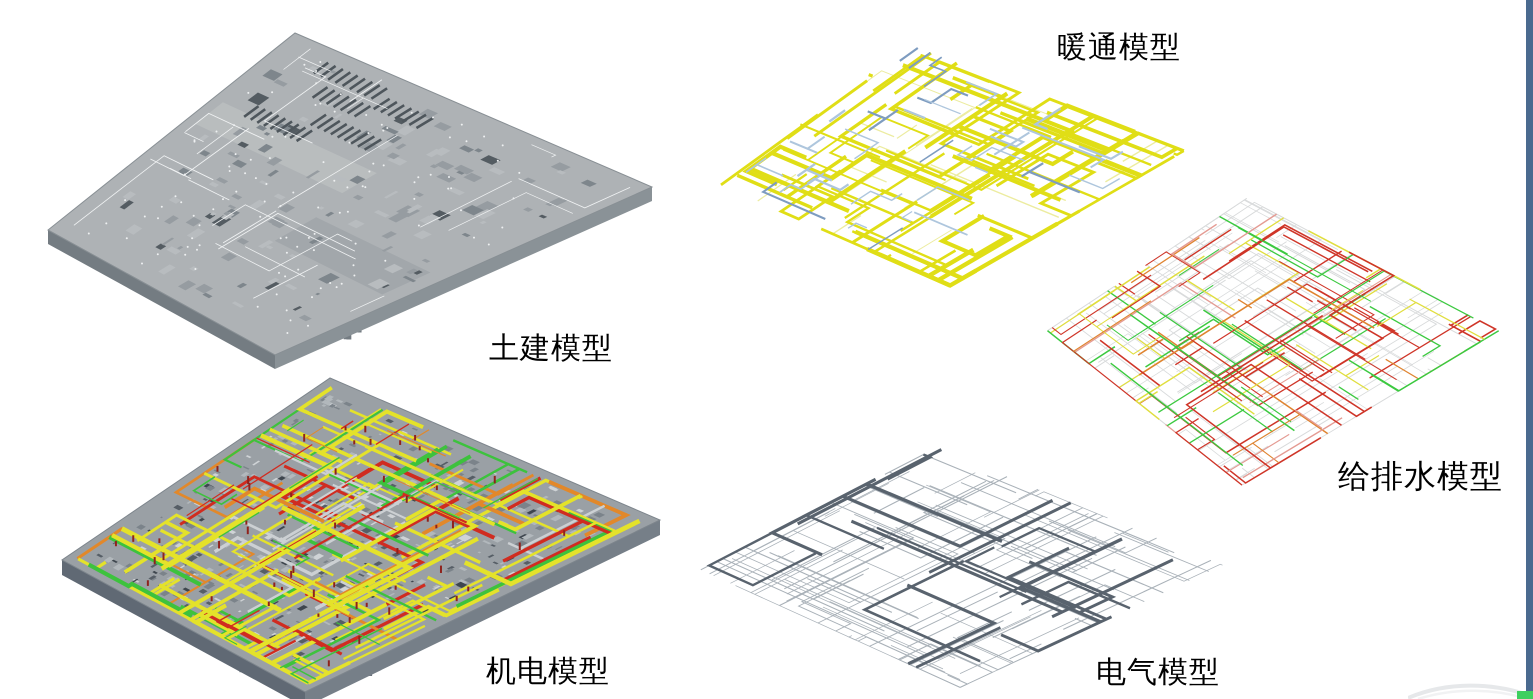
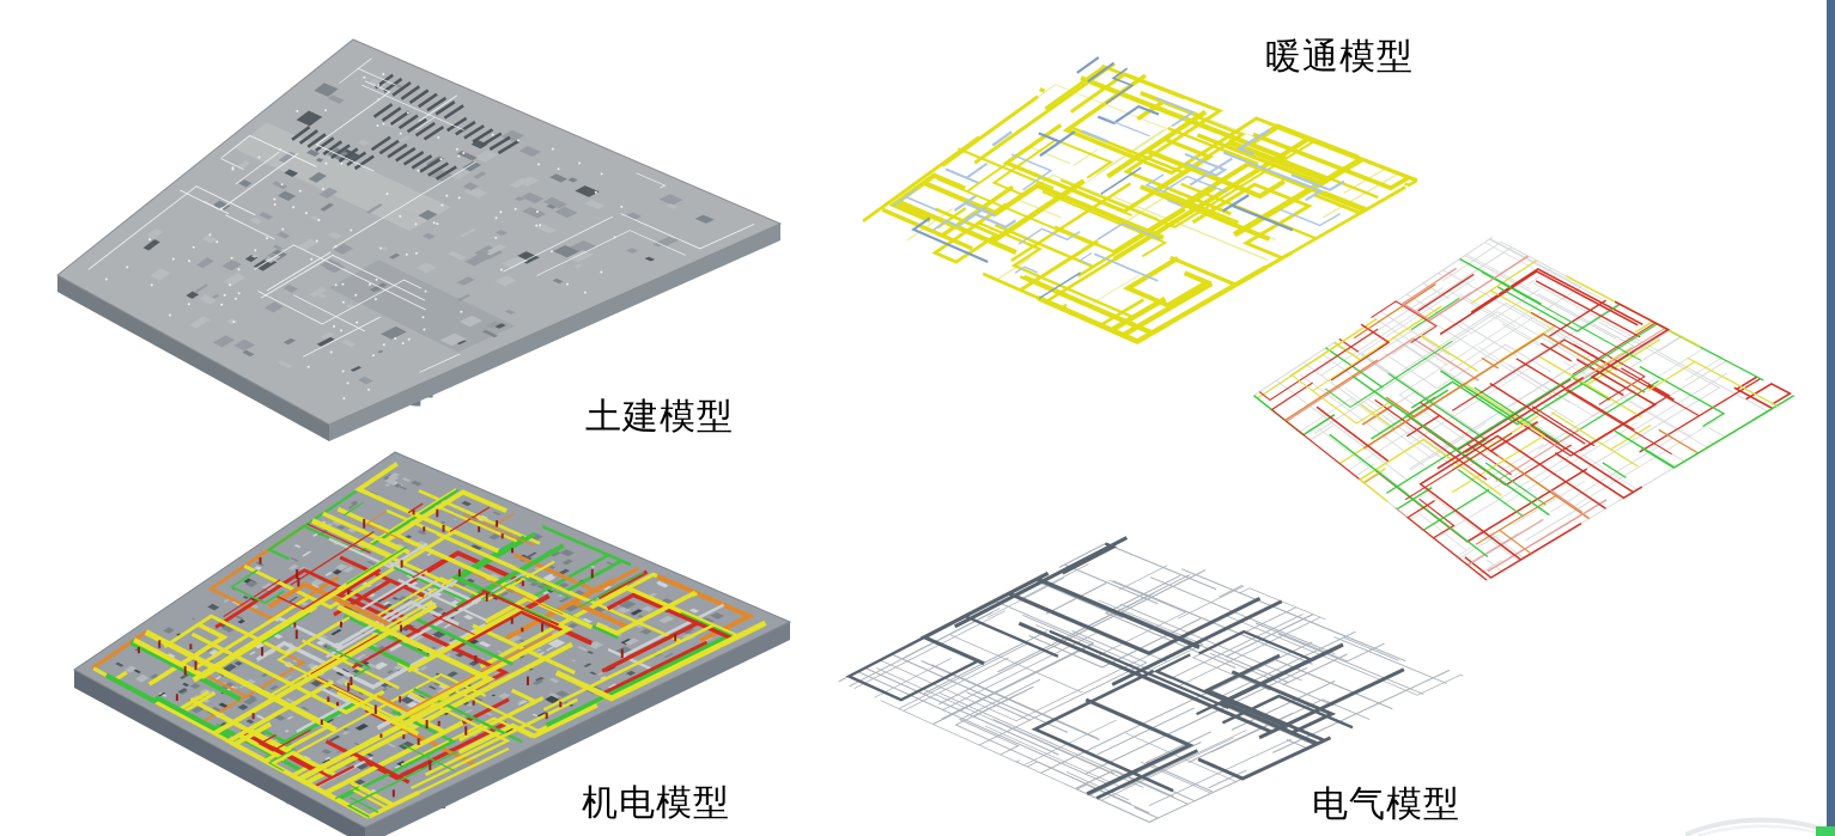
  土建模型
  暖通模型
- 给排水模型
  机电模型
  电气模型
